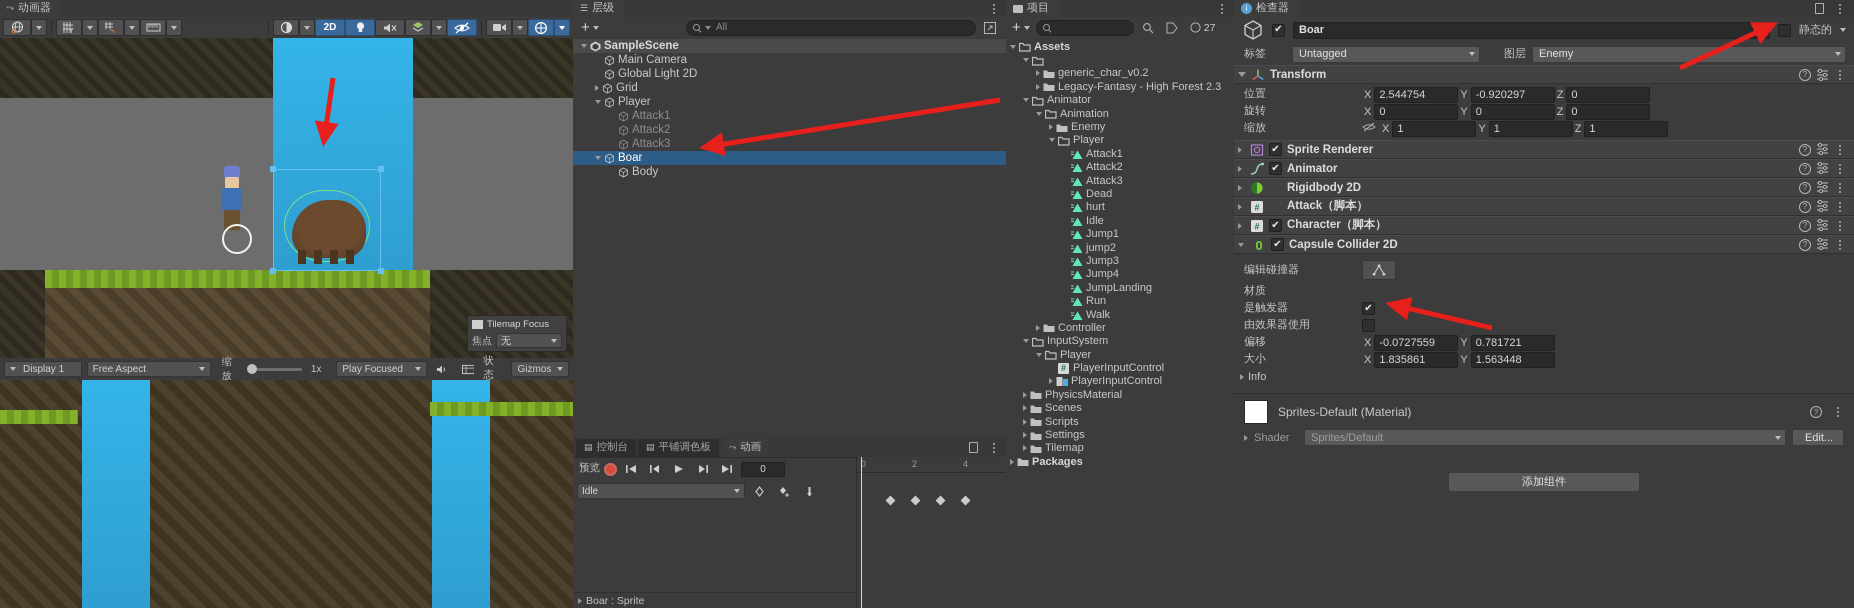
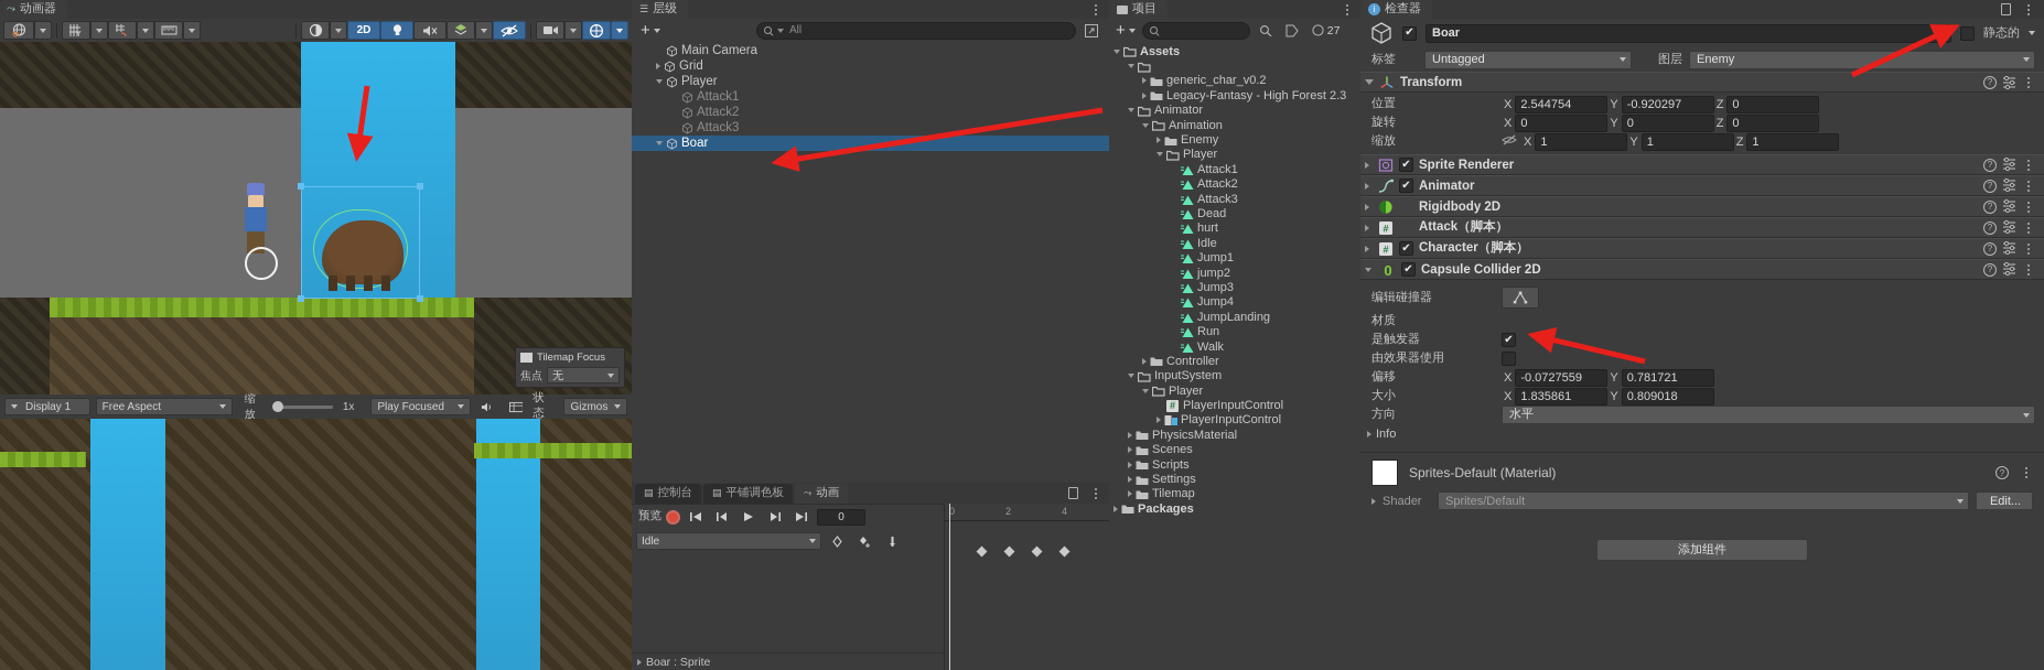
  ⤳
  动画器
  2D
  Tilemap Focus
  焦点
  无
  Display 1
  Free Aspect
  缩放
  1x
  Play Focused
  状态
  Gizmos
  ☰
  层级
  +
  All
- SampleScene
  Main Camera
- Global Light 2D
  Grid
  Player
  Attack1
  Attack2
  Attack3
  Boar
- Body
  ▤
  控制台
  ▤
  平铺调色板
  ⤳
  动画
  预览
  0
  Idle
  Boar : Sprite
  0
  2
  4
  项目
  +
  27
  Assets
  generic_char_v0.2
  Legacy-Fantasy - High Forest 2.3
  Animator
  Animation
  Enemy
  Player
  Attack1
  Attack2
  Attack3
  Dead
  hurt
  Idle
  Jump1
  jump2
  Jump3
  Jump4
  JumpLanding
  Run
  Walk
  Controller
  InputSystem
  Player
  #
  PlayerInputControl
  PlayerInputControl
  PhysicsMaterial
  Scenes
  Scripts
  Settings
  Tilemap
  Packages
  i
  检查器
  Boar
  静态的
  标签
  Untagged
  图层
  Enemy
  Transform
  ?
  位置
  X
  2.544754
  Y
  -0.920297
  Z
  0
  旋转
  X
  0
  Y
  0
  Z
  0
  缩放
  X
  1
  Y
  1
  Z
  1
  Sprite Renderer
  ?
  Animator
  ?
  Rigidbody 2D
  ?
  #
  Attack（脚本）
  ?
  #
  Character（脚本）
  ?
  0
  Capsule Collider 2D
  ?
  编辑碰撞器
  材质
  是触发器
  由效果器使用
  偏移
  X
  -0.0727559
  Y
  0.781721
  大小
  X
  1.835861
  Y
- 1.563448
+ 0.809018
+ 方向
+ 水平
  Info
  Sprites-Default (Material)
  ?
  Shader
  Sprites/Default
  Edit...
  添加组件
